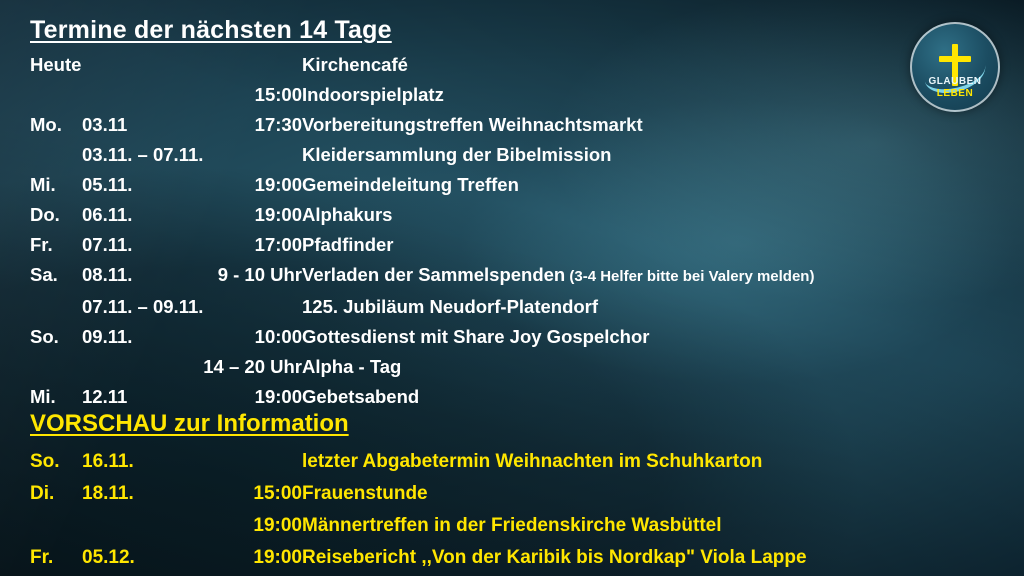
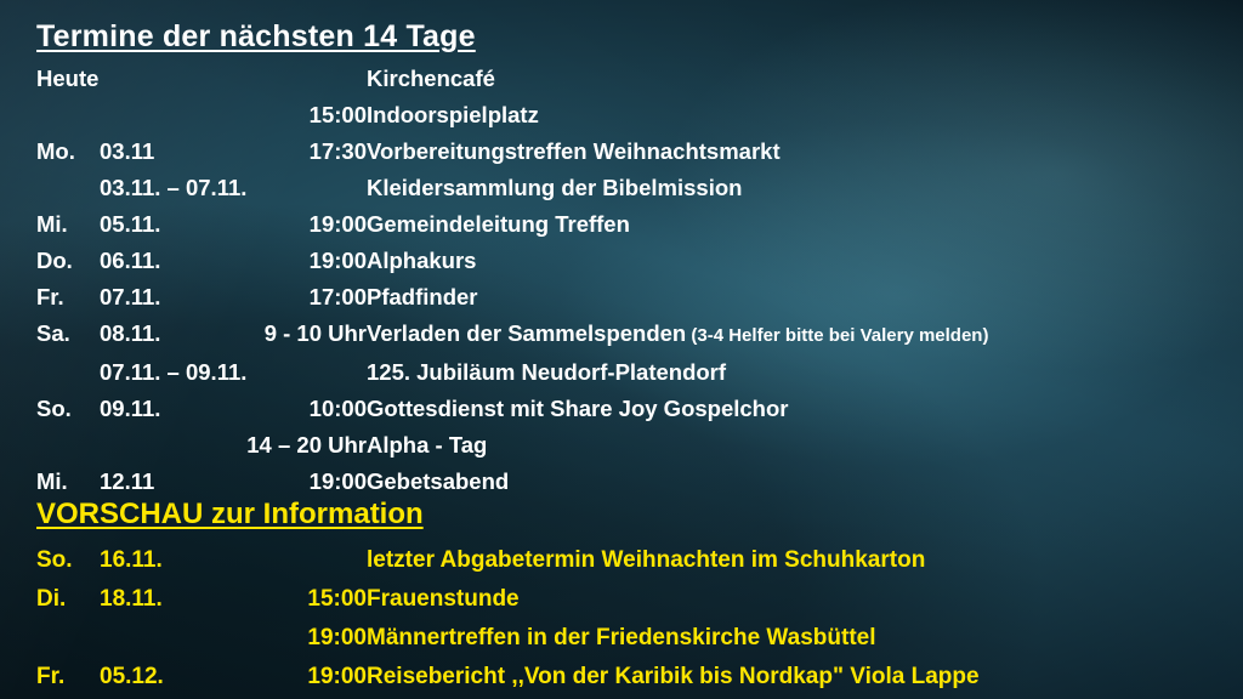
- GLAUBEN
- LEBEN
